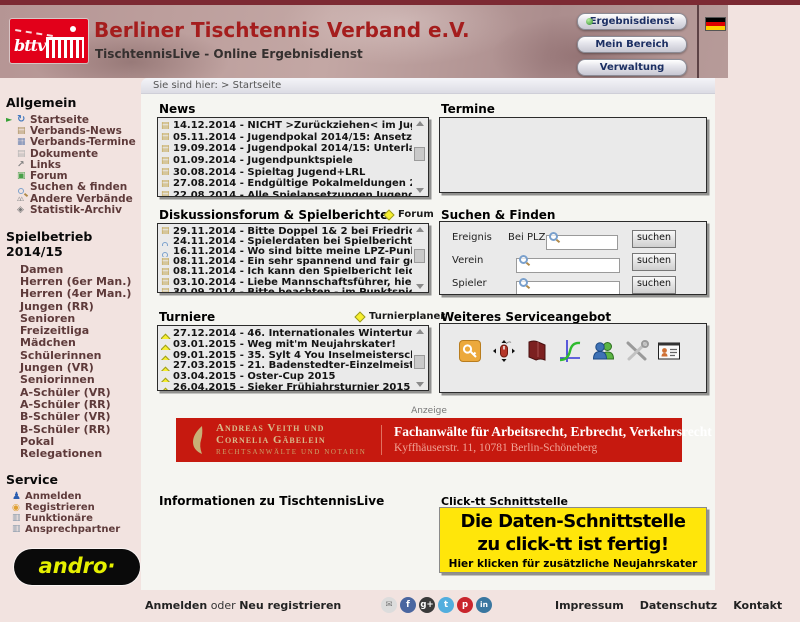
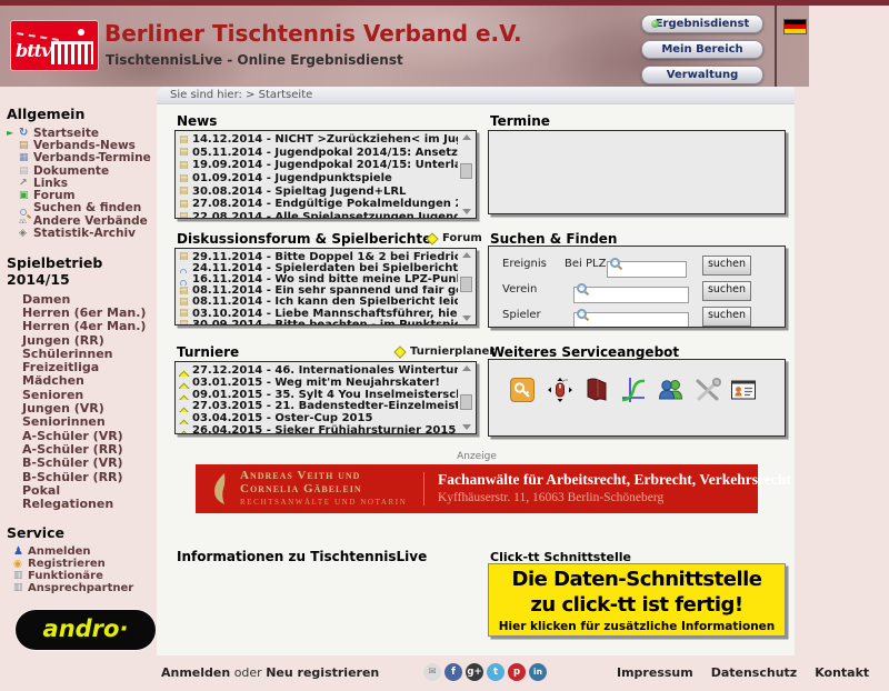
  bttv
  Berliner Tischtennis Verband e.V.
  TischtennisLive - Online Ergebnisdienst
  Ergebnisdienst
  Mein Bereich
  Verwaltung
  Sie sind hier: > Startseite
  Allgemein
  ►
  Startseite
  Verbands-News
  Verbands-Termine
  Dokumente
  Links
  Forum
  Suchen & finden
  Andere Verbände
  Statistik-Archiv
  Spielbetrieb 2014/15
  Damen
  Herren (6er Man.)
  Herren (4er Man.)
  Jungen (RR)
- Senioren
+ Schülerinnen
  Freizeitliga
  Mädchen
- Schülerinnen
+ Senioren
  Jungen (VR)
  Seniorinnen
  A-Schüler (VR)
  A-Schüler (RR)
  B-Schüler (VR)
  B-Schüler (RR)
  Pokal
  Relegationen
  Service
  Anmelden
  Registrieren
  Funktionäre
  Ansprechpartner
  andro·
  News
  14.12.2014 - NICHT >Zurückziehen< im Ju
  05.11.2014 - Jugendpokal 2014/15: Ansetz
  19.09.2014 - Jugendpokal 2014/15: Unterl
  01.09.2014 - Jugendpunktspiele
  30.08.2014 - Spieltag Jugend+LRL
  27.08.2014 - Endgültige Pokalmeldungen
  22.08.2014 - Alle Spielansetzungen Jugend
  Diskussionsforum & Spielbericht
  Forum
  29.11.2014 - Bitte Doppel 1& 2 bei Friedric
  24.11.2014 - Spielerdaten bei Spielbericht
  16.11.2014 - Wo sind bitte meine LPZ-Pun
  08.11.2014 - Ein sehr spannend und fair g
  08.11.2014 - Ich kann den Spielbericht lei
  03.10.2014 - Liebe Mannschaftsführer, hie
  Turniere
  Turnierplaner
  27.12.2014 - 46. Internationales Wintertur
  03.01.2015 - Weg mit'm Neujahrskater!
  09.01.2015 - 35. Sylt 4 You Inselmeistersc
  27.03.2015 - 21. Badenstedter-Einzelmeist
  03.04.2015 - Oster-Cup 2015
  26.04.2015 - Sieker Frühjahrsturnier 2015
  Termine
  Suchen & Finden
  Ereignis
  Bei PLZ
  suchen
  Verein
  suchen
  Spieler
  suchen
  Weiteres Serviceangebot
  Anzeige
  Andreas Veith und
  Cornelia Gäbelein
  RECHTSANWÄLTE UND NOTARIN
  Fachanwälte für Arbeitsrecht, Erbrecht, Verkehrsrecht
- Kyffhäuserstr. 11, 10781 Berlin-Schöneberg
+ Kyffhäuserstr. 11, 16063 Berlin-Schöneberg
  Informationen zu TischtennisLive
  Click-tt Schnittstelle
  Die Daten-Schnittstelle
  zu click-tt ist fertig!
- Hier klicken für zusätzliche Neujahrskater
+ Hier klicken für zusätzliche Informationen
  Anmelden oder Neu registrieren
  Impressum
  Datenschutz
  Kontakt
